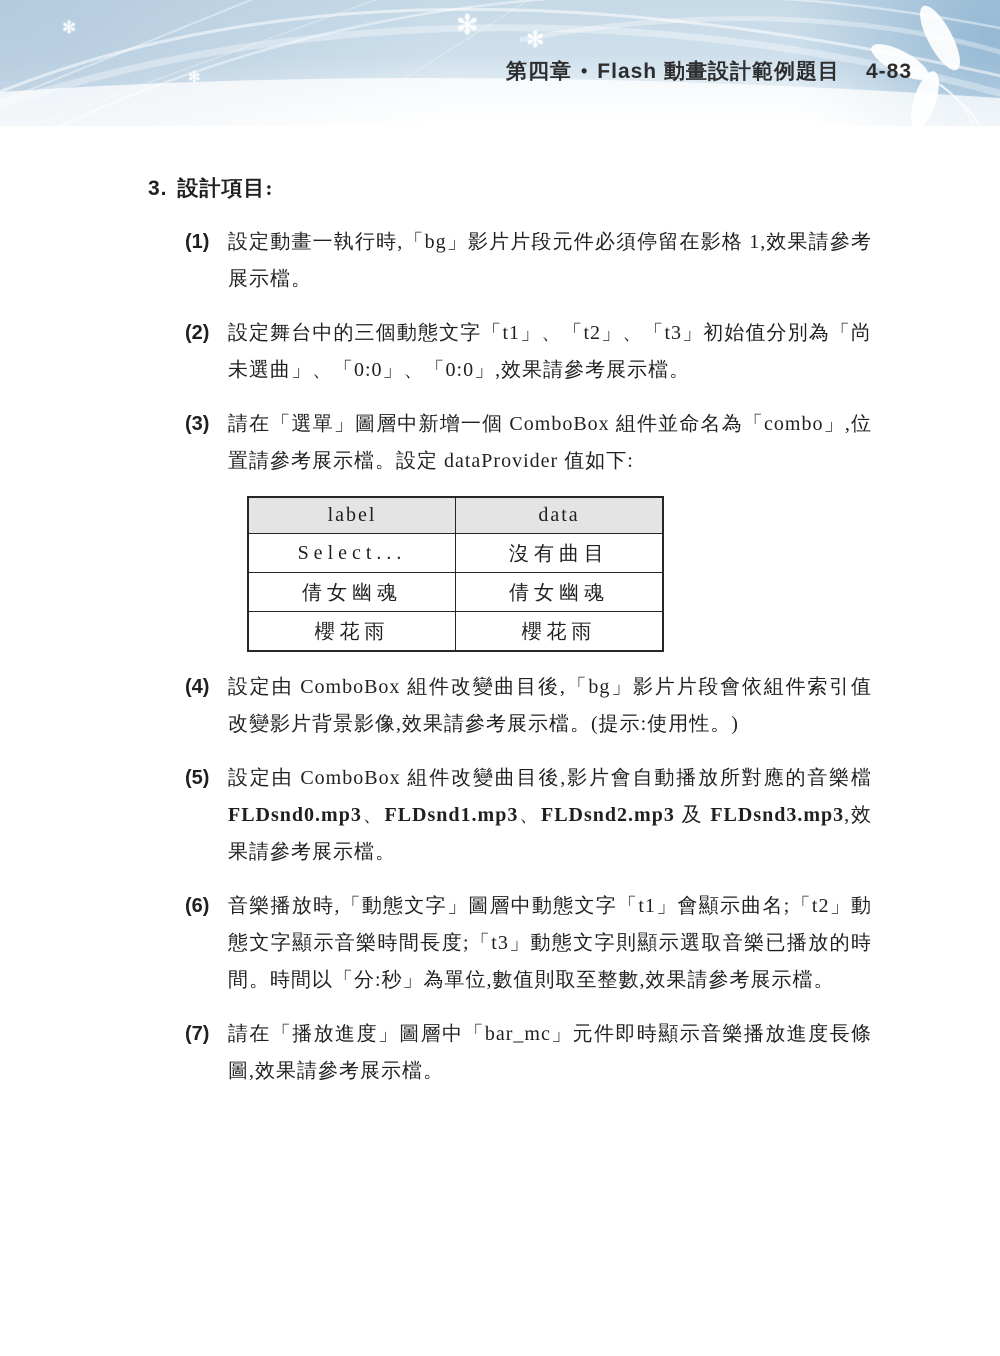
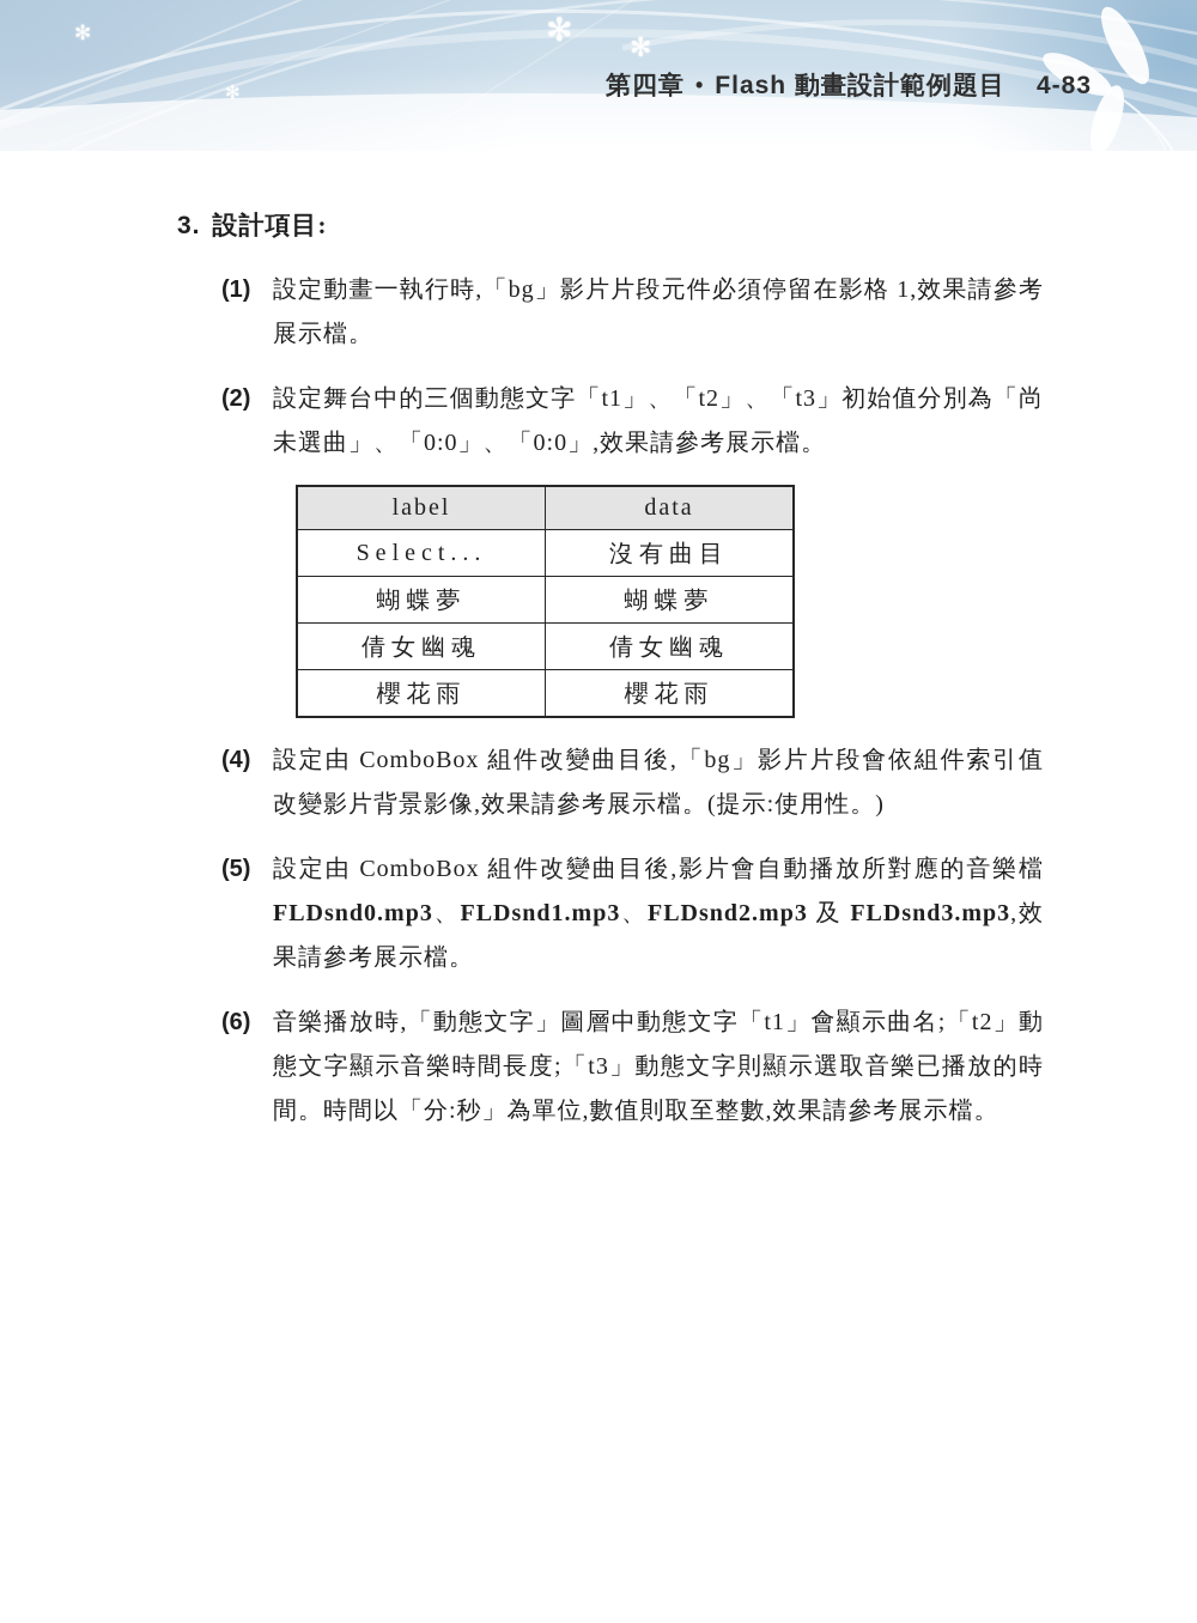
  ✻
  ✻
  ✻
  ✻
  第四章 • Flash 動畫設計範例題目 4-83
  3. 設計項目:
  (1)
  設定動畫一執行時,「bg」影片片段元件必須停留在影格 1,效果請參考展示檔。
  (2)
  設定舞台中的三個動態文字「t1」、「t2」、「t3」初始值分別為「尚未選曲」、「0:0」、「0:0」,效果請參考展示檔。
- (3)
- 請在「選單」圖層中新增一個 ComboBox 組件並命名為「combo」,位置請參考展示檔。設定 dataProvider 值如下:
  label	data
  Select...	沒有曲目
+ 蝴蝶夢	蝴蝶夢
  倩女幽魂	倩女幽魂
  櫻花雨	櫻花雨
  (4)
  設定由 ComboBox 組件改變曲目後,「bg」影片片段會依組件索引值改變影片背景影像,效果請參考展示檔。(提示:使用性。)
  (5)
  設定由 ComboBox 組件改變曲目後,影片會自動播放所對應的音樂檔 FLDsnd0.mp3、FLDsnd1.mp3、FLDsnd2.mp3 及 FLDsnd3.mp3,效果請參考展示檔。
  (6)
  音樂播放時,「動態文字」圖層中動態文字「t1」會顯示曲名;「t2」動態文字顯示音樂時間長度;「t3」動態文字則顯示選取音樂已播放的時間。時間以「分:秒」為單位,數值則取至整數,效果請參考展示檔。
- (7)
- 請在「播放進度」圖層中「bar_mc」元件即時顯示音樂播放進度長條圖,效果請參考展示檔。
